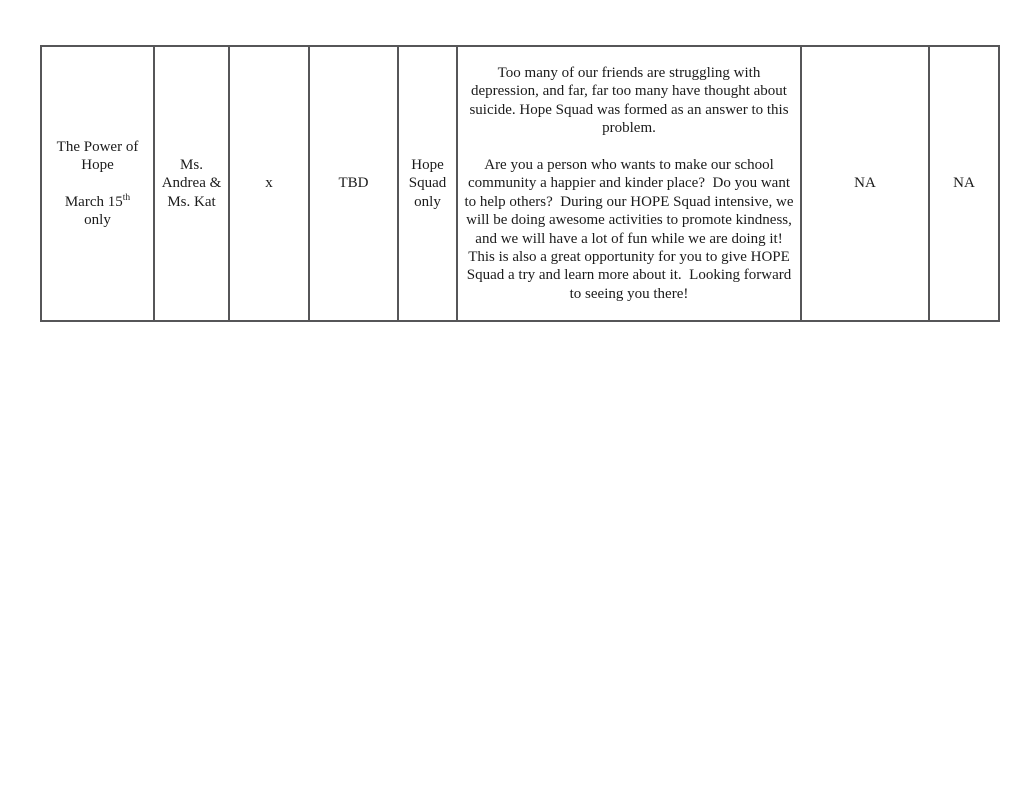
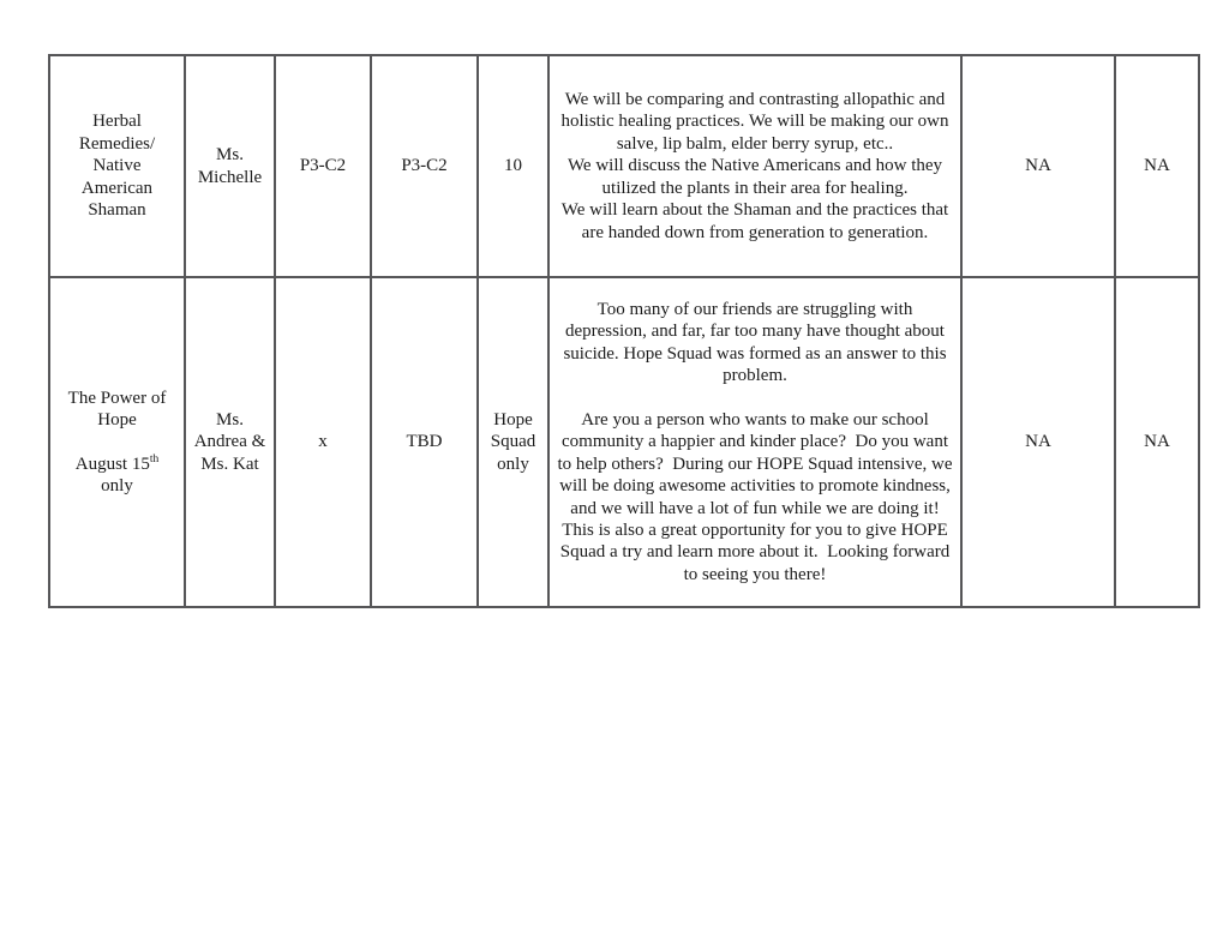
+ Herbal Remedies/ Native American Shaman	Ms. Michelle	P3-C2	P3-C2	10	We will be comparing and contrasting allopathic and holistic healing practices. We will be making our own salve, lip balm, elder berry syrup, etc.. We will discuss the Native Americans and how they utilized the plants in their area for healing. We will learn about the Shaman and the practices that are handed down from generation to generation.	NA	NA
- The Power of Hope March 15thonly	Ms. Andrea & Ms. Kat	x	TBD	Hope Squad only	Too many of our friends are struggling with depression, and far, far too many have thought about suicide. Hope Squad was formed as an answer to this problem. Are you a person who wants to make our school community a happier and kinder place? Do you want to help others? During our HOPE Squad intensive, we will be doing awesome activities to promote kindness, and we will have a lot of fun while we are doing it! This is also a great opportunity for you to give HOPE Squad a try and learn more about it. Looking forward to seeing you there!	NA	NA
+ The Power of Hope August 15thonly	Ms. Andrea & Ms. Kat	x	TBD	Hope Squad only	Too many of our friends are struggling with depression, and far, far too many have thought about suicide. Hope Squad was formed as an answer to this problem. Are you a person who wants to make our school community a happier and kinder place? Do you want to help others? During our HOPE Squad intensive, we will be doing awesome activities to promote kindness, and we will have a lot of fun while we are doing it! This is also a great opportunity for you to give HOPE Squad a try and learn more about it. Looking forward to seeing you there!	NA	NA
